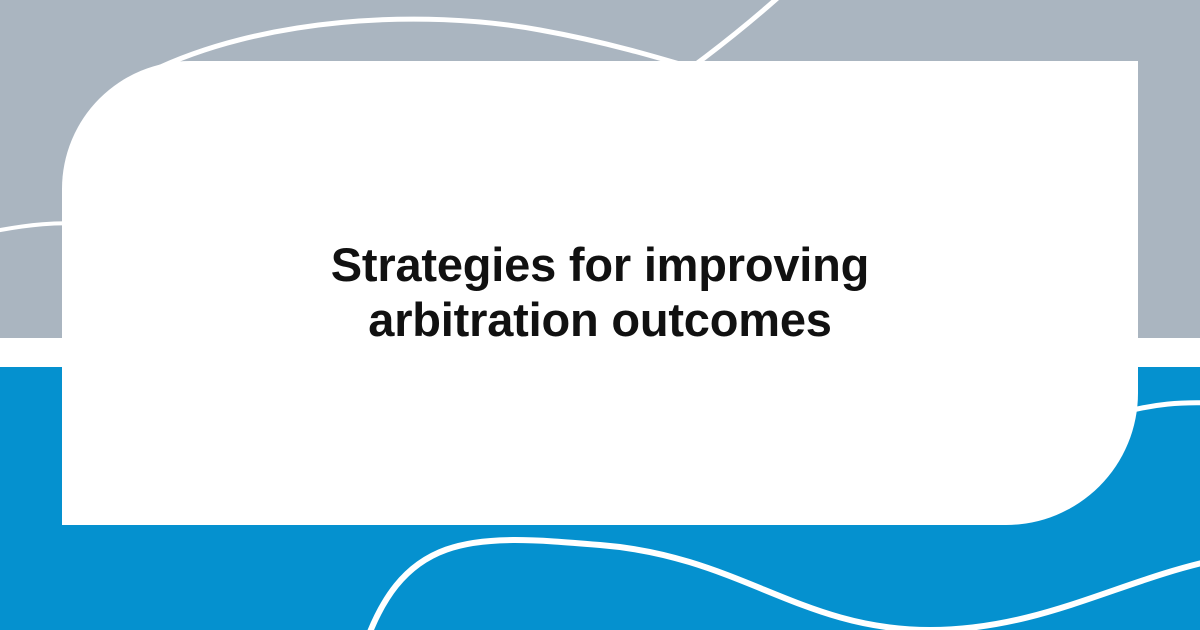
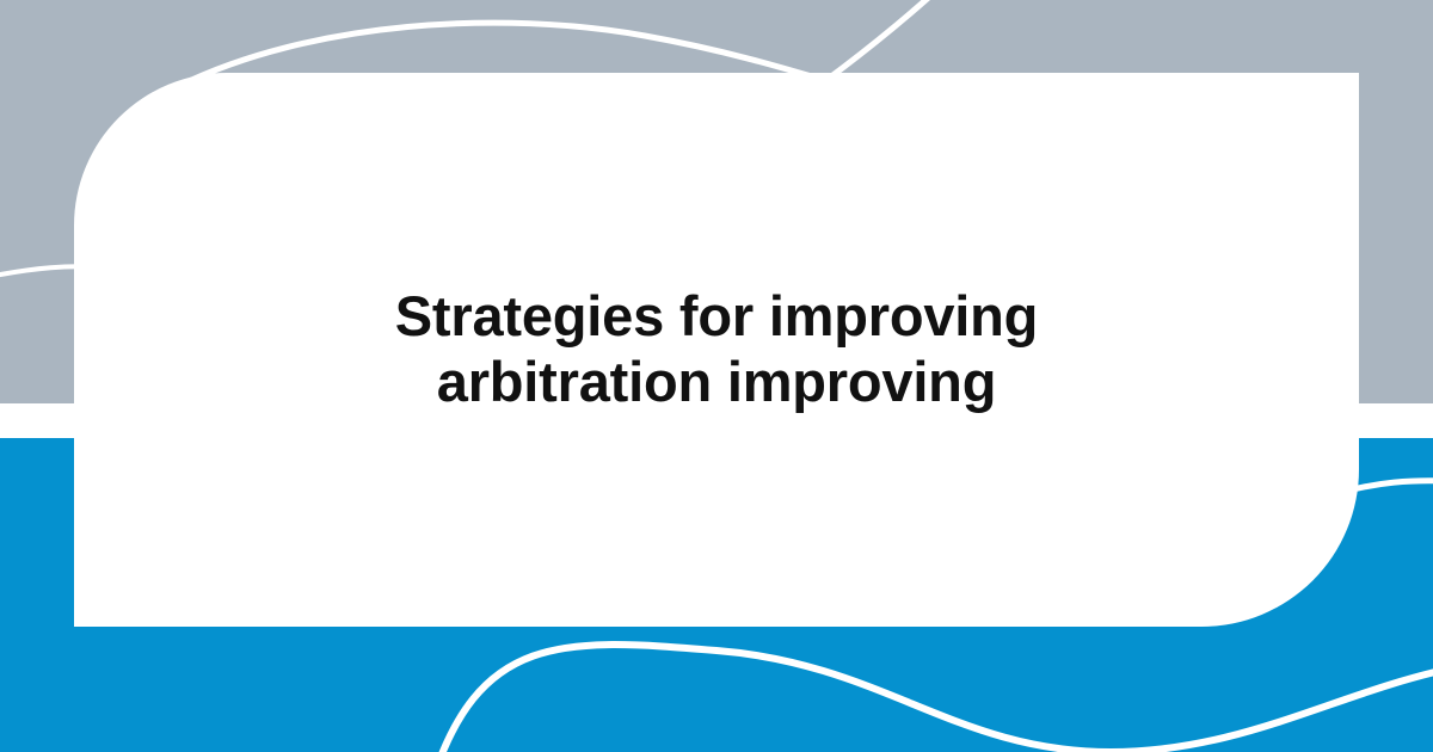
- Strategies for improving arbitration outcomes
+ Strategies for improving arbitration improving
